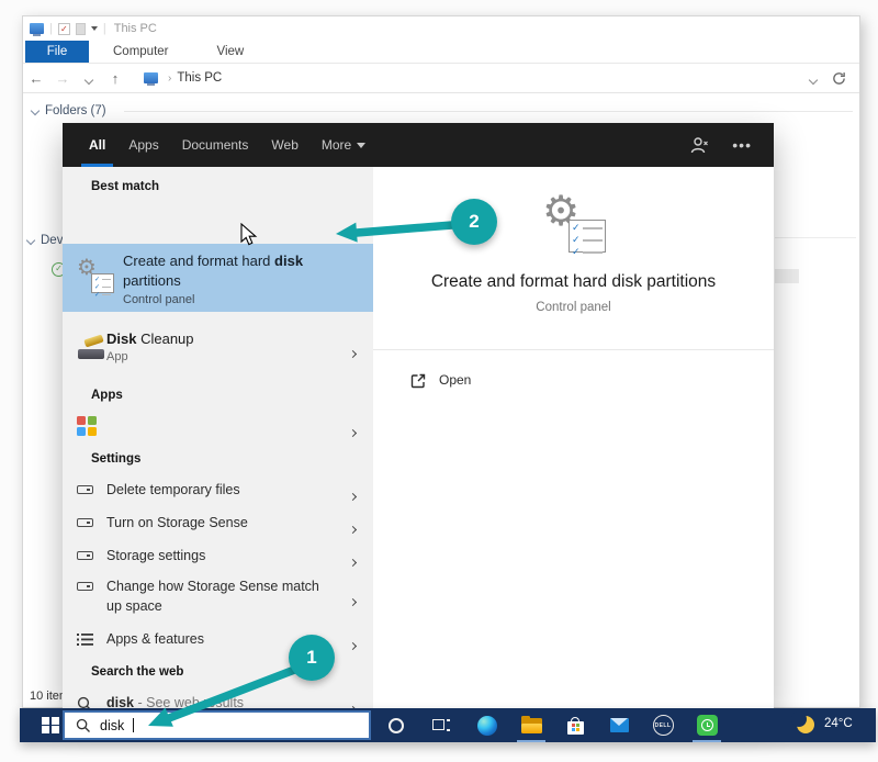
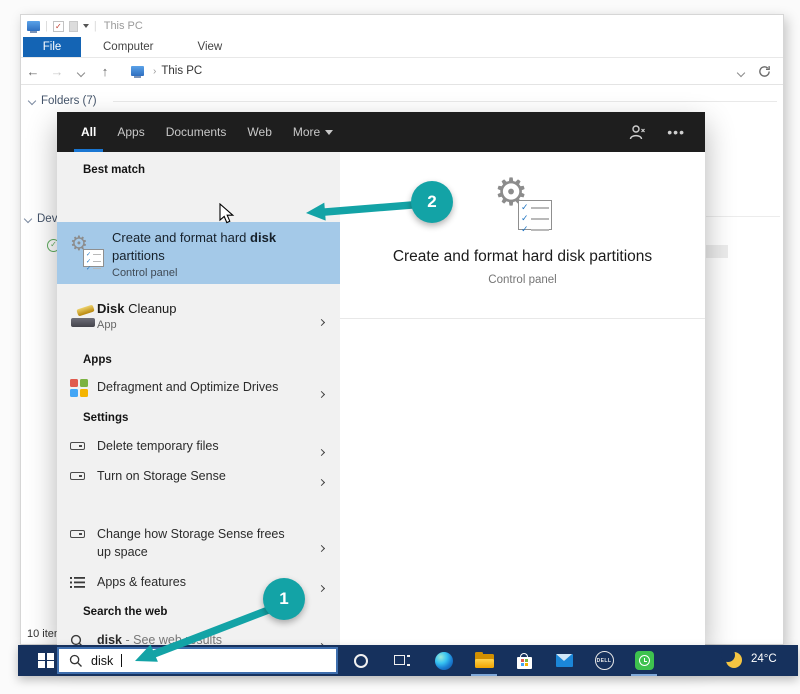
  |
  ✓
  |
  This PC
  File
  Computer
  View
  ←
  →
  ↑
  ›
  This PC
  Folders (7)
  ✓
  10 ite
  All
  Apps
  Documents
  Web
  More
  •••
  Best match
  ⚙
  Create and format hard disk partitions
  Control panel
  Disk Cleanup
  App
  Apps
+ Defragment and Optimize Drives
  Settings
  Delete temporary files
  Turn on Storage Sense
- Storage settings
- Change how Storage Sense match up space
+ Change how Storage Sense frees up space
  Apps & features
  Search the web
  disk - See webults
  ⚙
  ✓
  ✓
  ✓
  Create and format hard disk partitions
  Control panel
- Open
  disk
  24°C
  2
  1
